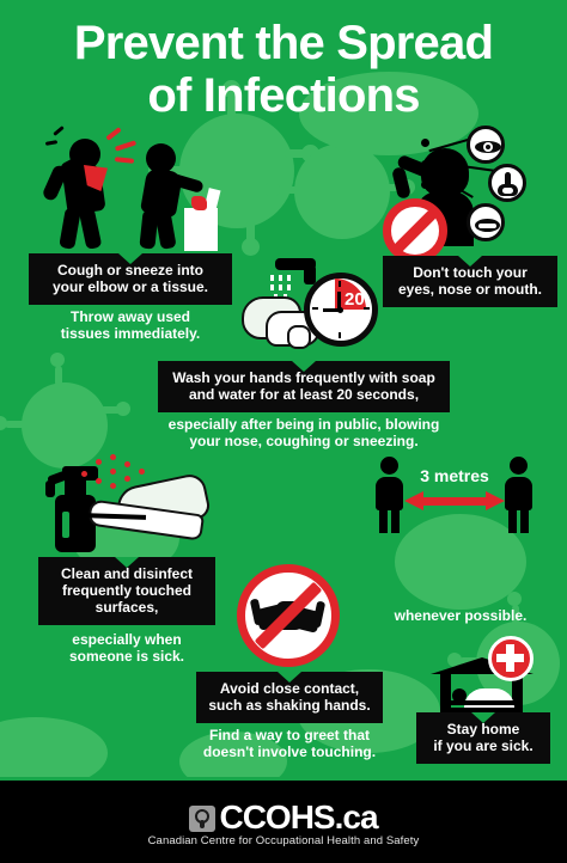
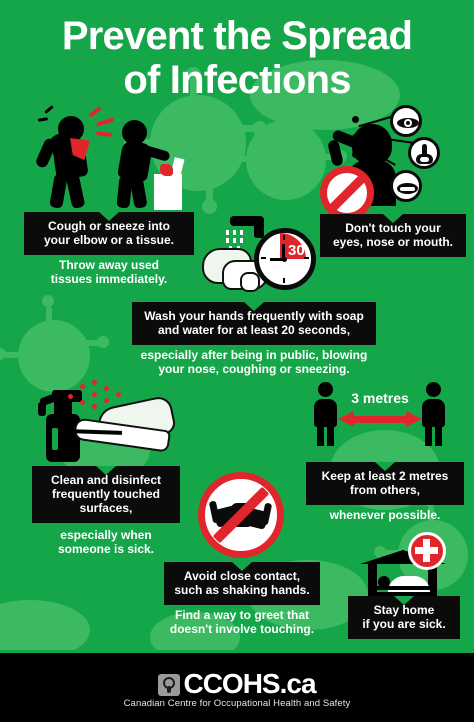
  Prevent the Spread
  of Infections
  Cough or sneeze into
  your elbow or a tissue.
  Throw away used
  tissues immediately.
  Don't touch your
  eyes, nose or mouth.
- 20
+ 30
  Wash your hands frequently with soap
  and water for at least 20 seconds,
  especially after being in public, blowing
  your nose, coughing or sneezing.
  Clean and disinfect
  frequently touched
  surfaces,
  especially when
  someone is sick.
  3 metres
+ Keep at least 2 metres
+ from others,
  whenever possible.
  Avoid close contact,
  such as shaking hands.
  Find a way to greet that
  doesn't involve touching.
  Stay home
  if you are sick.
  CCOHS.ca
  Canadian Centre for Occupational Health and Safety
